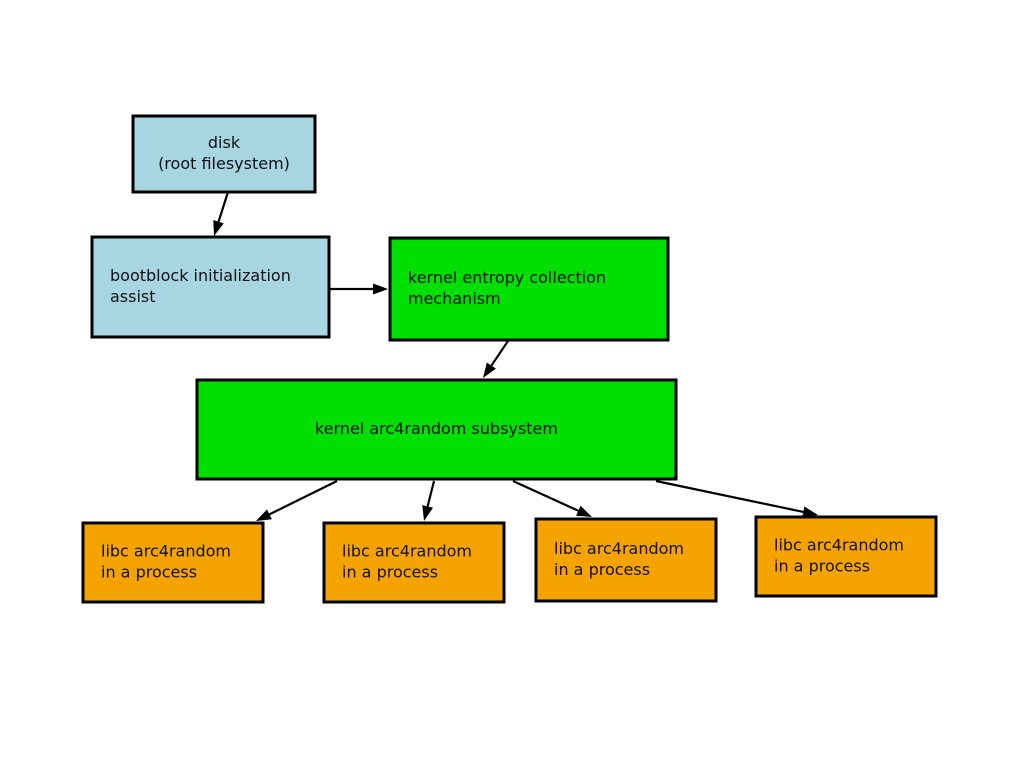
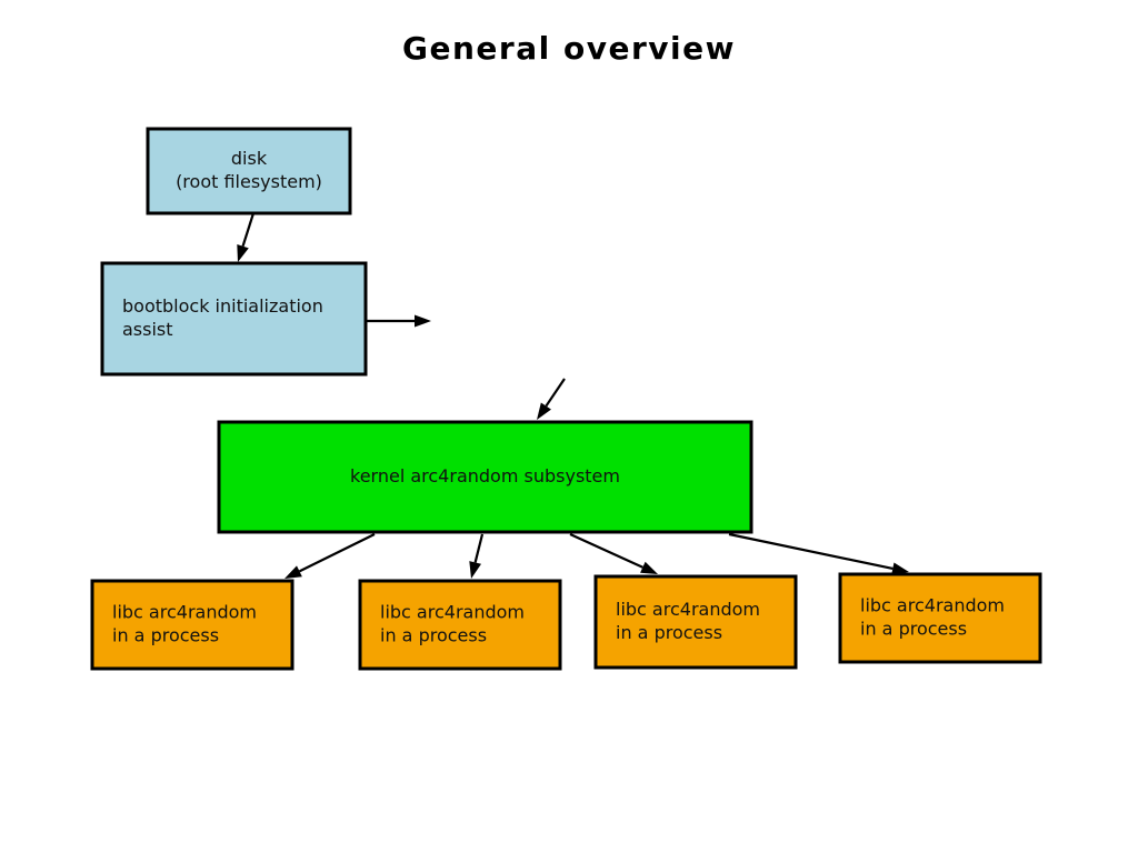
+ General overview
  disk
  (root filesystem)
  bootblock initialization
  assist
- kernel entropy collection
- mechanism
  kernel arc4random subsystem
  libc arc4random
  in a process
  libc arc4random
  in a process
  libc arc4random
  in a process
  libc arc4random
  in a process
